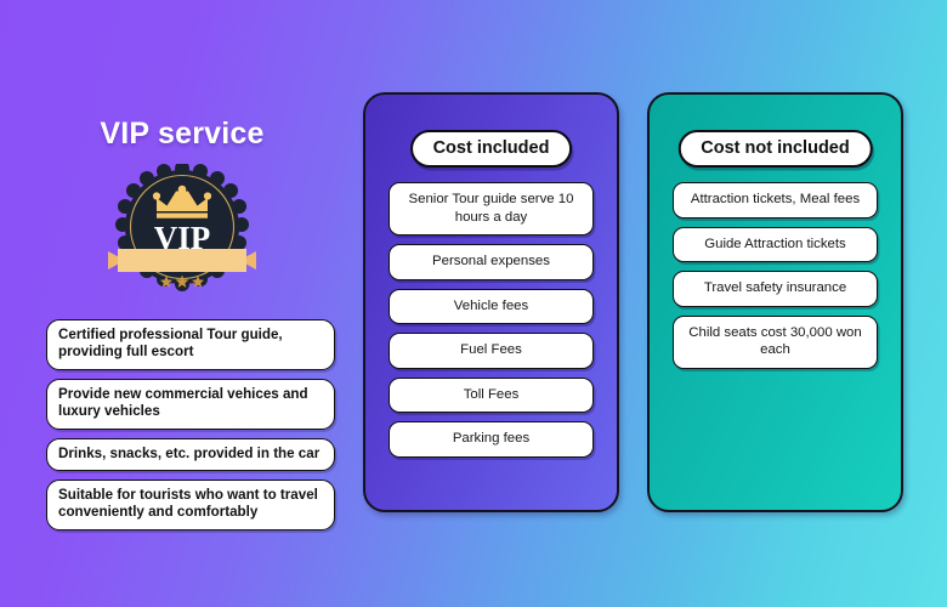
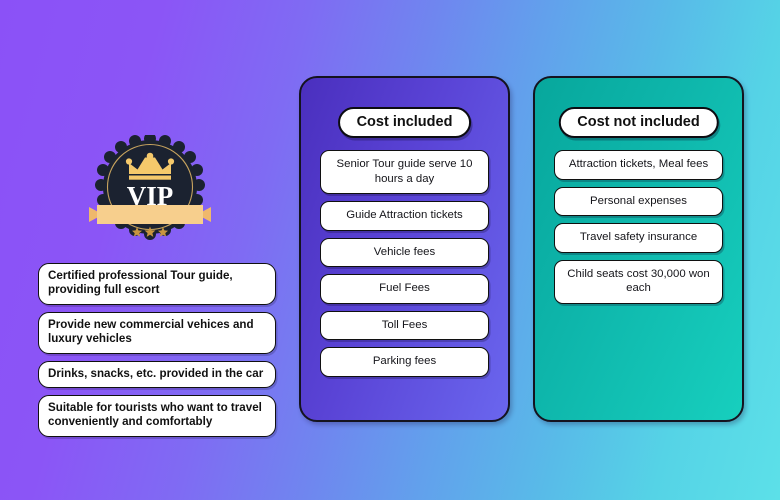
- VIP service
  VIP
  Certified professional Tour guide, providing full escort
  Provide new commercial vehices and luxury vehicles
  Drinks, snacks, etc. provided in the car
  Suitable for tourists who want to travel conveniently and comfortably
  Cost included
  Senior Tour guide serve 10 hours a day
- Personal expenses
+ Guide Attraction tickets
  Vehicle fees
  Fuel Fees
  Toll Fees
  Parking fees
  Cost not included
  Attraction tickets, Meal fees
- Guide Attraction tickets
+ Personal expenses
  Travel safety insurance
  Child seats cost 30,000 won each
